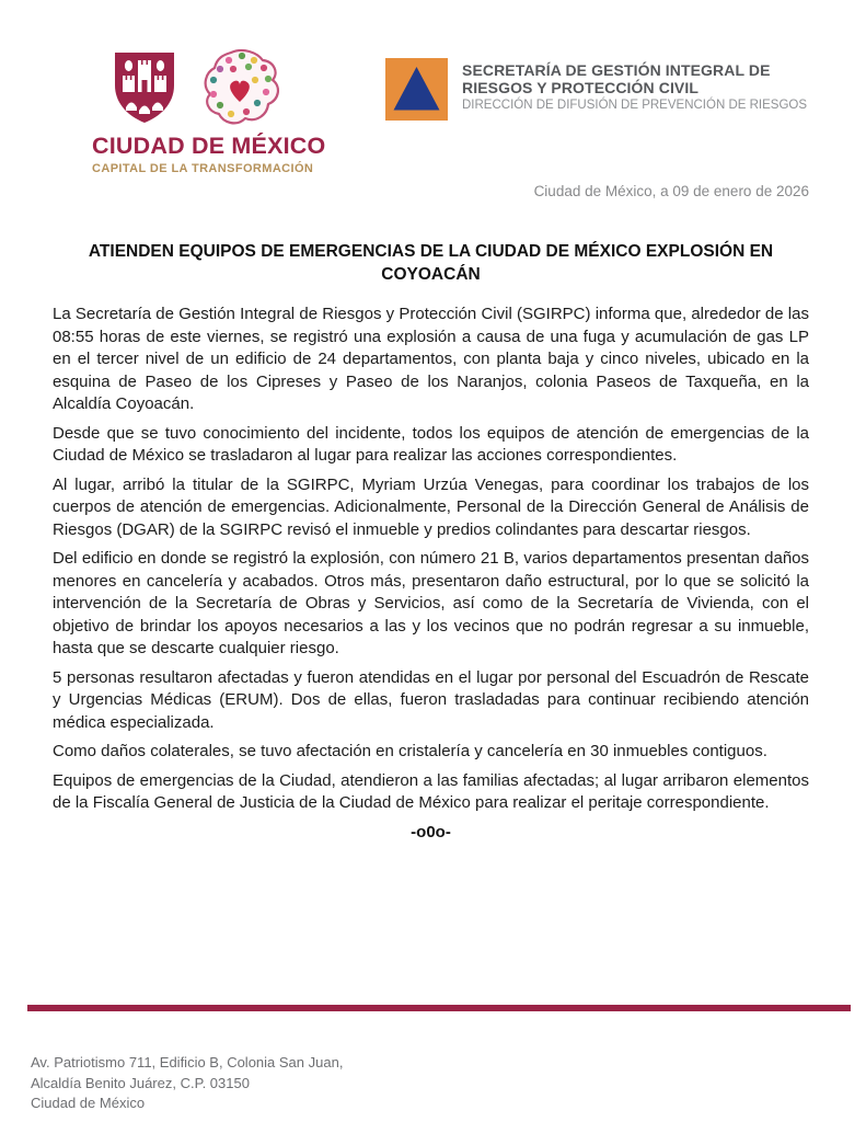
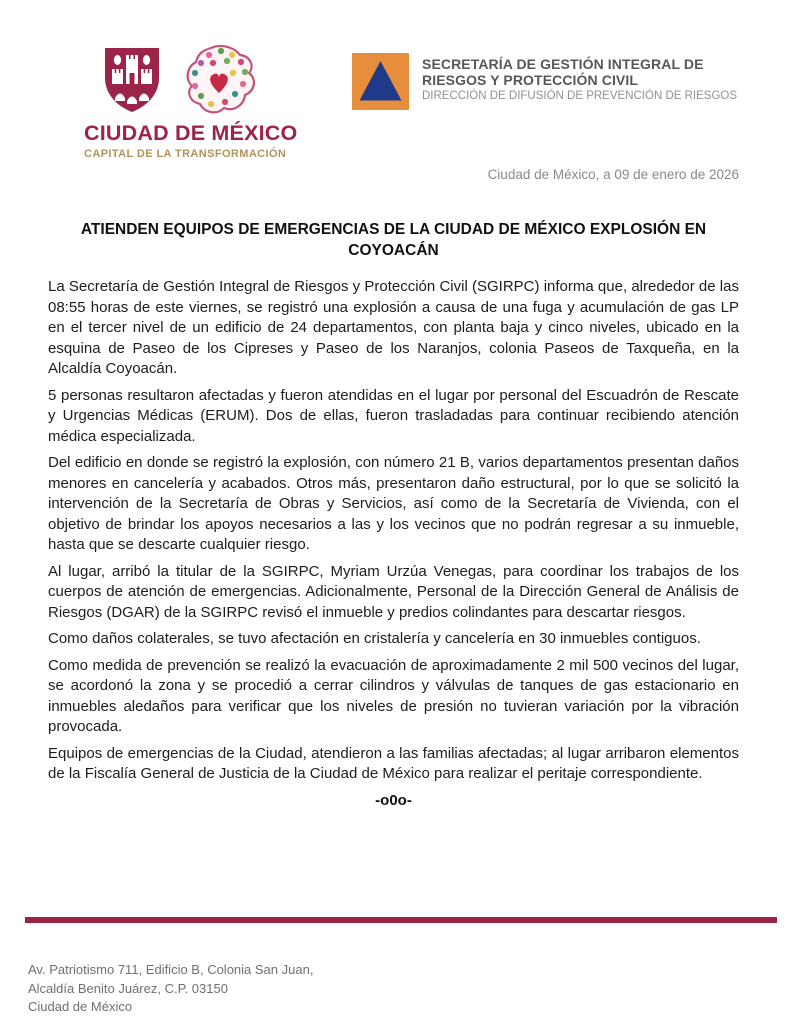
  CIUDAD DE MÉXICO
  CAPITAL DE LA TRANSFORMACIÓN
  SECRETARÍA DE GESTIÓN INTEGRAL DE
  RIESGOS Y PROTECCIÓN CIVIL
  DIRECCIÓN DE DIFUSIÓN DE PREVENCIÓN DE RIESGOS
  Ciudad de México, a 09 de enero de 2026
  ATIENDEN EQUIPOS DE EMERGENCIAS DE LA CIUDAD DE MÉXICO EXPLOSIÓN EN COYOACÁN
  La Secretaría de Gestión Integral de Riesgos y Protección Civil (SGIRPC) informa que, alrededor de las 08:55 horas de este viernes, se registró una explosión a causa de una fuga y acumulación de gas LP en el tercer nivel de un edificio de 24 departamentos, con planta baja y cinco niveles, ubicado en la esquina de Paseo de los Cipreses y Paseo de los Naranjos, colonia Paseos de Taxqueña, en la Alcaldía Coyoacán.
- Desde que se tuvo conocimiento del incidente, todos los equipos de atención de emergencias de la Ciudad de México se trasladaron al lugar para realizar las acciones correspondientes.
- Al lugar, arribó la titular de la SGIRPC, Myriam Urzúa Venegas, para coordinar los trabajos de los cuerpos de atención de emergencias. Adicionalmente, Personal de la Dirección General de Análisis de Riesgos (DGAR) de la SGIRPC revisó el inmueble y predios colindantes para descartar riesgos.
+ 5 personas resultaron afectadas y fueron atendidas en el lugar por personal del Escuadrón de Rescate y Urgencias Médicas (ERUM). Dos de ellas, fueron trasladadas para continuar recibiendo atención médica especializada.
  Del edificio en donde se registró la explosión, con número 21 B, varios departamentos presentan daños menores en cancelería y acabados. Otros más, presentaron daño estructural, por lo que se solicitó la intervención de la Secretaría de Obras y Servicios, así como de la Secretaría de Vivienda, con el objetivo de brindar los apoyos necesarios a las y los vecinos que no podrán regresar a su inmueble, hasta que se descarte cualquier riesgo.
- 5 personas resultaron afectadas y fueron atendidas en el lugar por personal del Escuadrón de Rescate y Urgencias Médicas (ERUM). Dos de ellas, fueron trasladadas para continuar recibiendo atención médica especializada.
+ Al lugar, arribó la titular de la SGIRPC, Myriam Urzúa Venegas, para coordinar los trabajos de los cuerpos de atención de emergencias. Adicionalmente, Personal de la Dirección General de Análisis de Riesgos (DGAR) de la SGIRPC revisó el inmueble y predios colindantes para descartar riesgos.
  Como daños colaterales, se tuvo afectación en cristalería y cancelería en 30 inmuebles contiguos.
+ Como medida de prevención se realizó la evacuación de aproximadamente 2 mil 500 vecinos del lugar, se acordonó la zona y se procedió a cerrar cilindros y válvulas de tanques de gas estacionario en inmuebles aledaños para verificar que los niveles de presión no tuvieran variación por la vibración provocada.
  Equipos de emergencias de la Ciudad, atendieron a las familias afectadas; al lugar arribaron elementos de la Fiscalía General de Justicia de la Ciudad de México para realizar el peritaje correspondiente.
  -o0o-
  Av. Patriotismo 711, Edificio B, Colonia San Juan,
  Alcaldía Benito Juárez, C.P. 03150
  Ciudad de México
